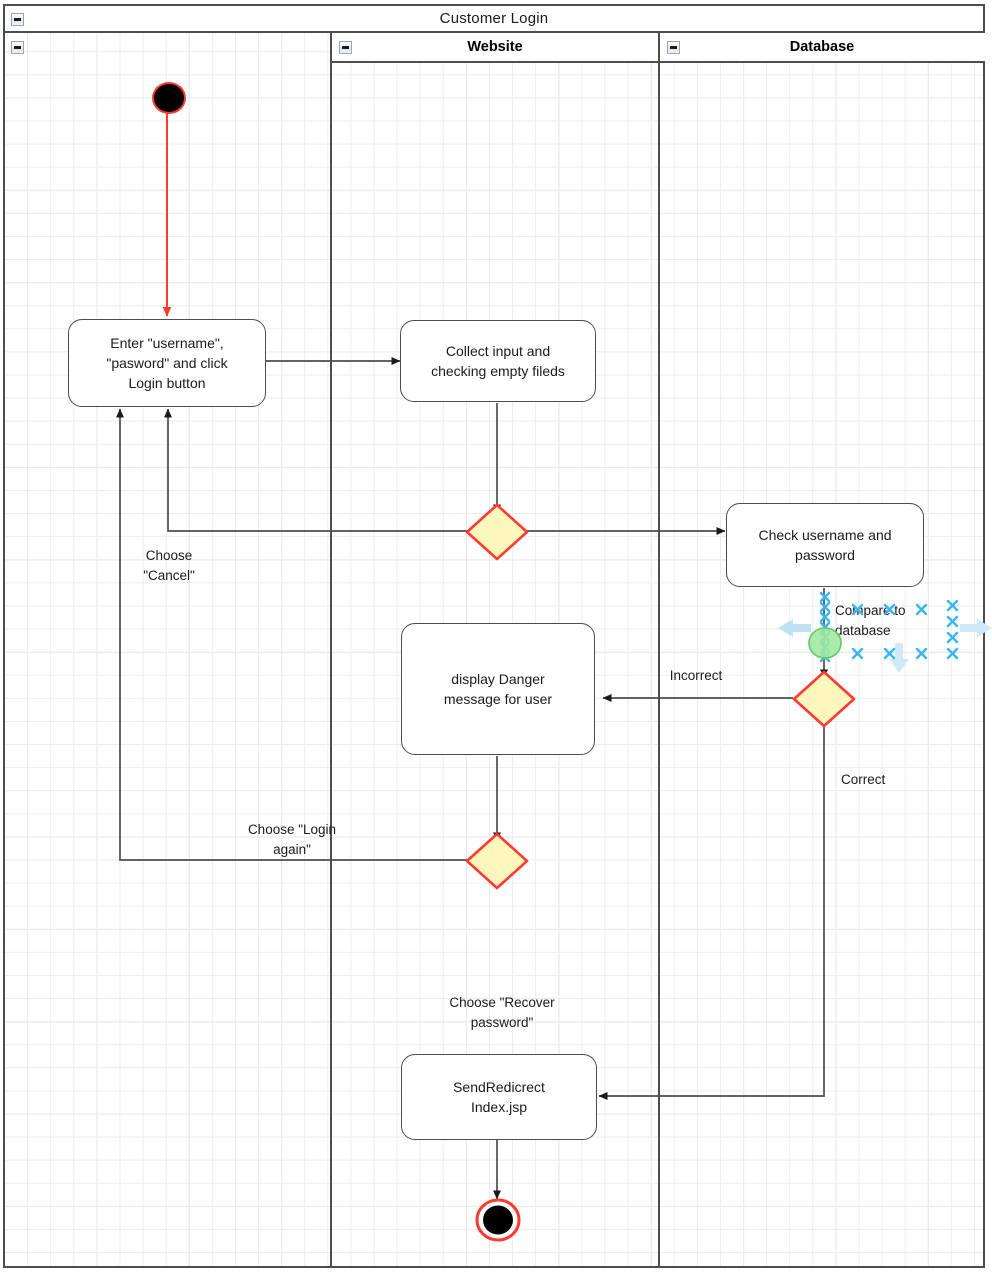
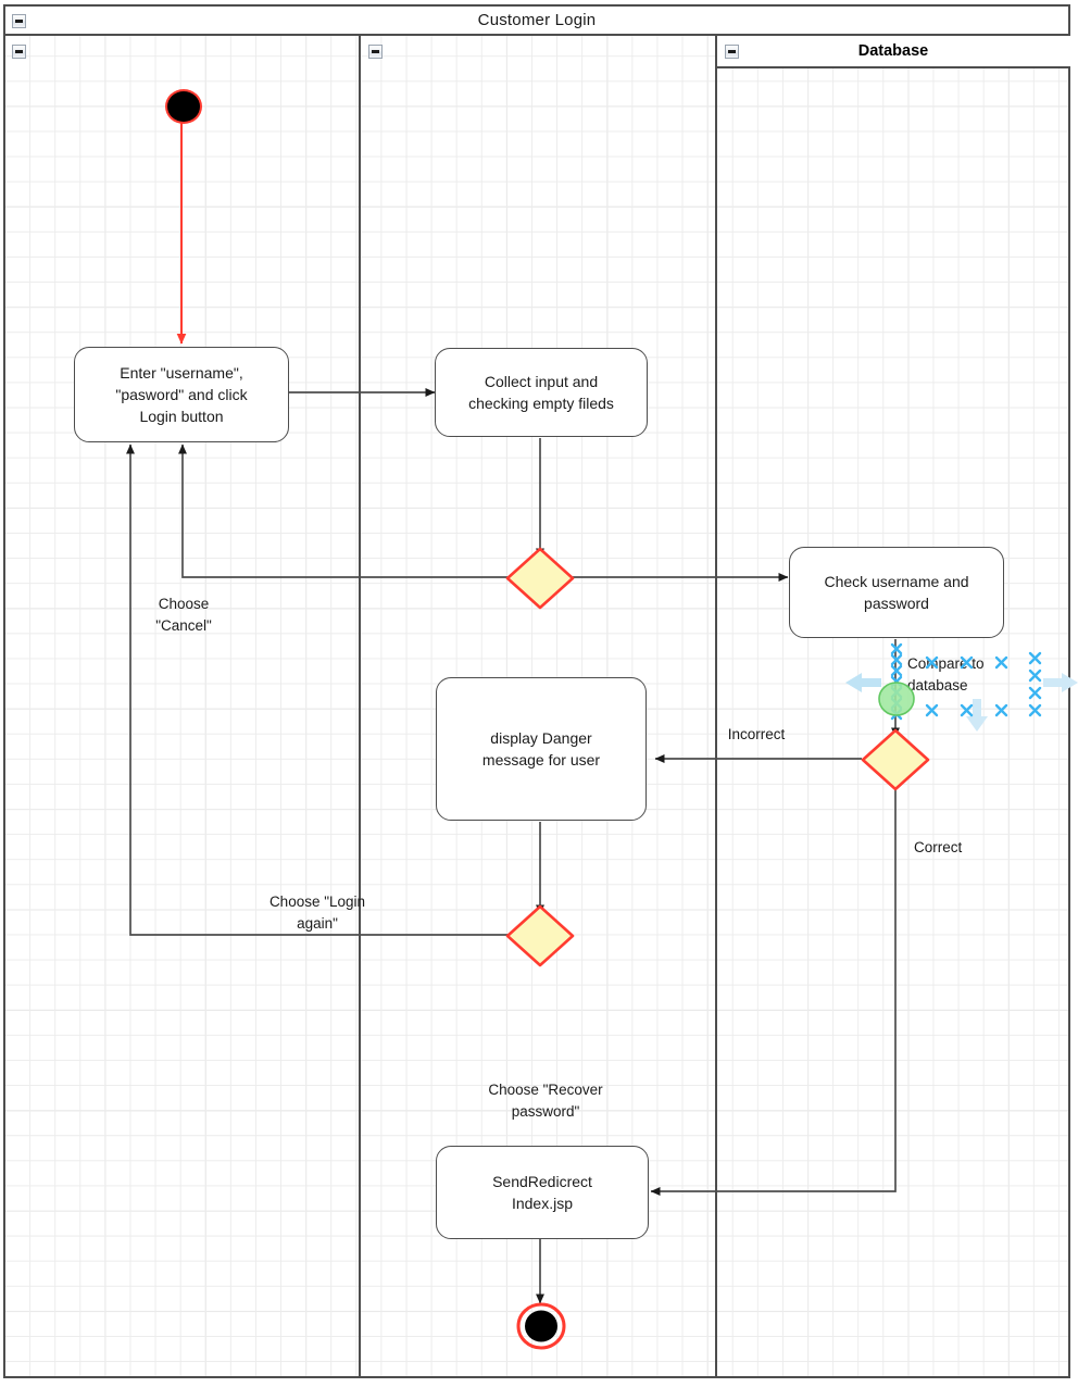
  Customer Login
- Website
  Database
  Enter "username",
  "pasword" and click
  Login button
  Collect input and
  checking empty fileds
  Check username and
  password
  display Danger
  message for user
  SendRedicrect
  Index.jsp
  Choose
  "Cancel"
  Copare to
  database
  Incorrect
  Correct
  Choose "Login
  again"
  Choose "Recover
  password"
